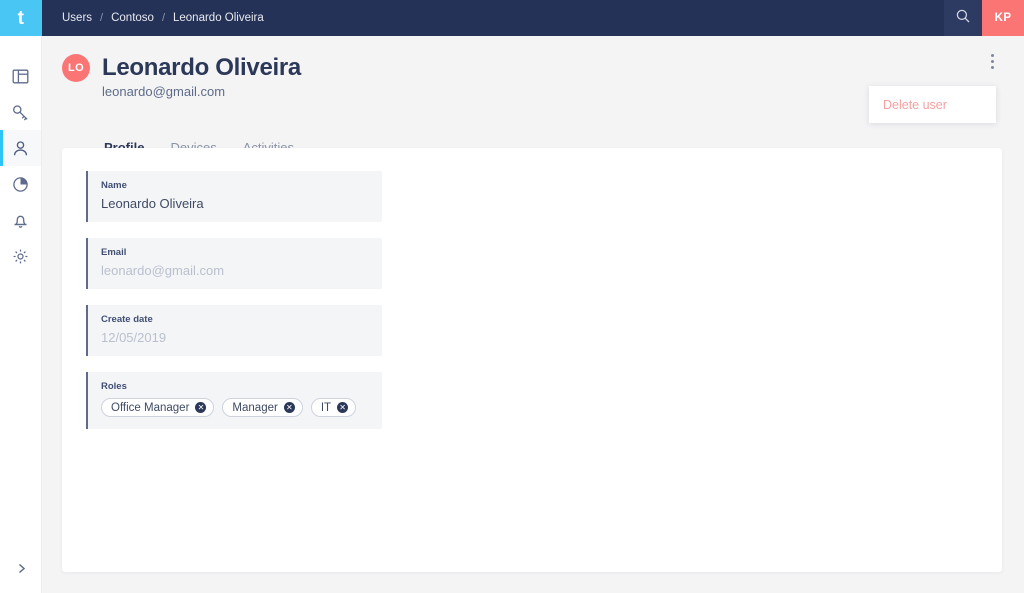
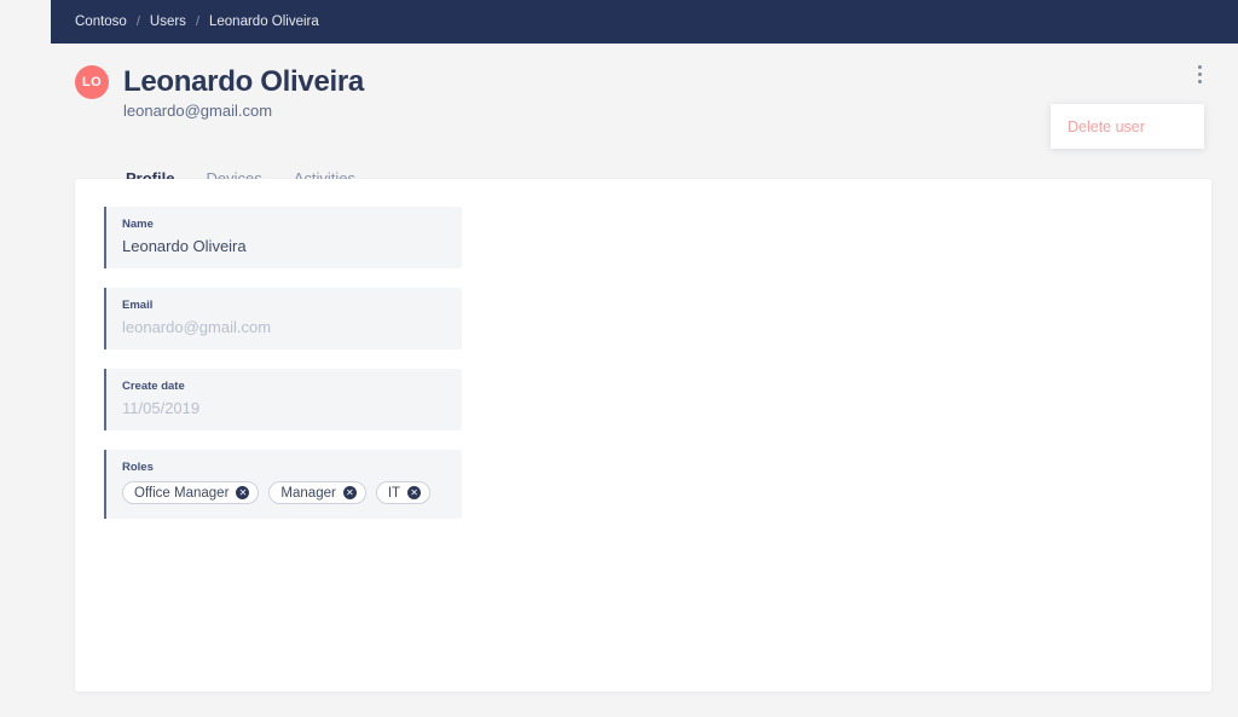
- t
- Users
+ Contoso
  /
- Contoso
+ Users
  /
  Leonardo Oliveira
- KP
  LO
  Leonardo Oliveira
  leonardo@gmail.com
  Delete user
  Name
  Leonardo Oliveira
  Email
  leonardo@gmail.com
  Create date
- 12/05/2019
+ 11/05/2019
  Roles
  Office Manager
  ✕
  Manager
  ✕
  IT
  ✕
